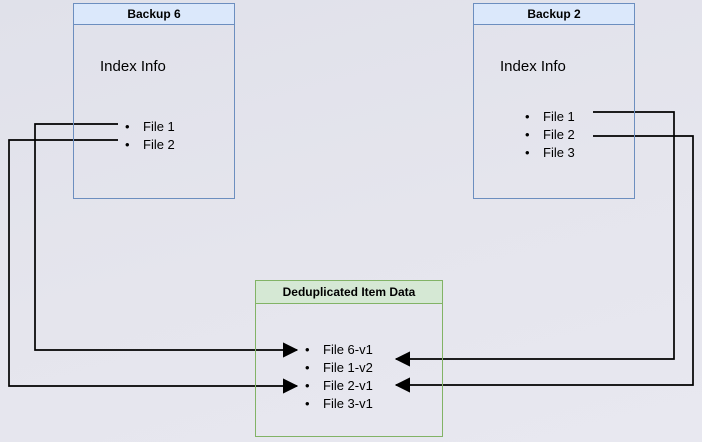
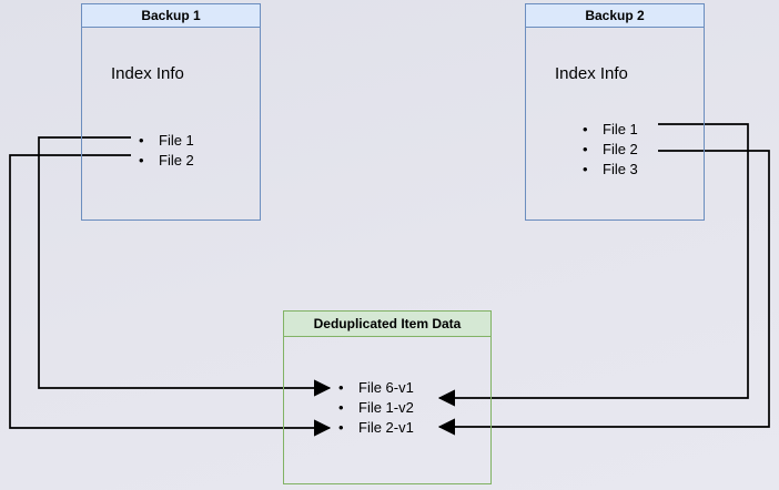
- Backup 6
+ Backup 1
  Index Info
  File 1
  File 2
  Backup 2
  Index Info
  File 1
  File 2
  File 3
  Deduplicated Item Data
  File 6-v1
  File 1-v2
  File 2-v1
- File 3-v1
